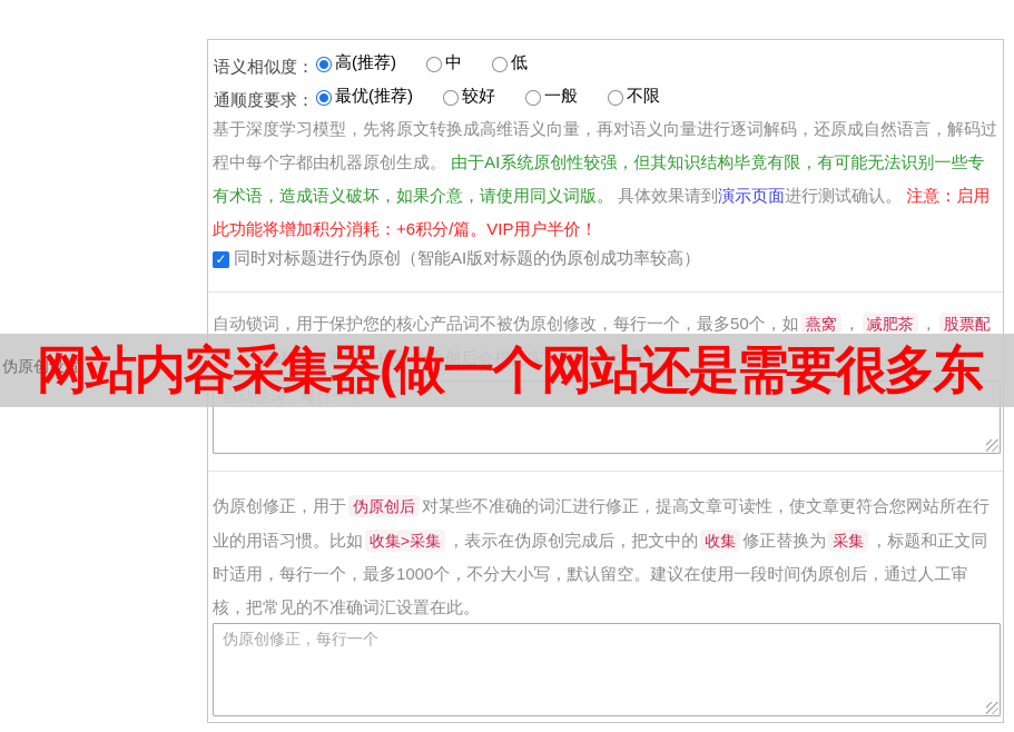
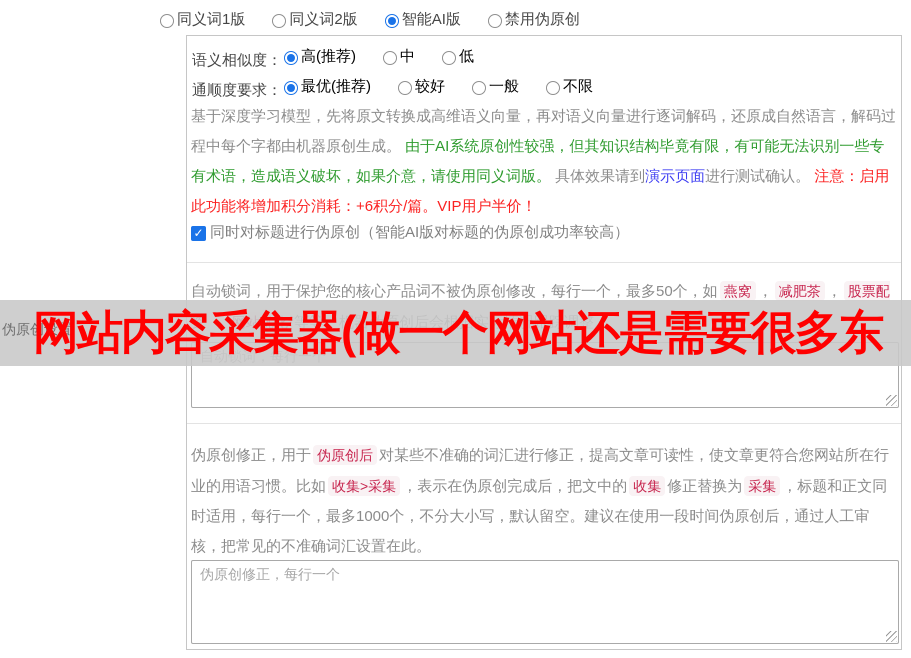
+ 同义词1版
+ 同义词2版
+ 智能AI版
+ 禁用伪原创
  语义相似度：
  高(推荐)
  中
  低
  通顺度要求：
  最优(推荐)
  较好
  一般
  不限
  基于深度学习模型，先将原文转换成高维语义向量，再对语义向量进行逐词解码，还原成自然语言，解码过程中每个字都由机器原创生成。 由于AI系统原创性较强，但其知识结构毕竟有限，有可能无法识别一些专有术语，造成语义破坏，如果介意，请使用同义词版。 具体效果请到演示页面进行测试确认。 注意：启用此功能将增加积分消耗：+6积分/篇。VIP用户半价！
  ✓
  同时对标题进行伪原创（智能AI版对标题的伪原创成功率较高）
  自动锁词，用于保护您的核心产品词不被伪原创修改，每行一个，最多50个，如 燕窝 ， 减肥茶 ， 股票配资 ， 网站优化 等等。机器伪原创后会根据实际情况跟踪调整。
  自动锁词，每行一个
  伪原创修正，用于 伪原创后 对某些不准确的词汇进行修正，提高文章可读性，使文章更符合您网站所在行业的用语习惯。比如 收集>采集 ，表示在伪原创完成后，把文中的 收集 修正替换为 采集 ，标题和正文同时适用，每行一个，最多1000个，不分大小写，默认留空。建议在使用一段时间伪原创后，通过人工审核，把常见的不准确词汇设置在此。
  伪原创修正，每行一个
  伪原创设置
  网站内容采集器(做一个网站还是需要很多东
